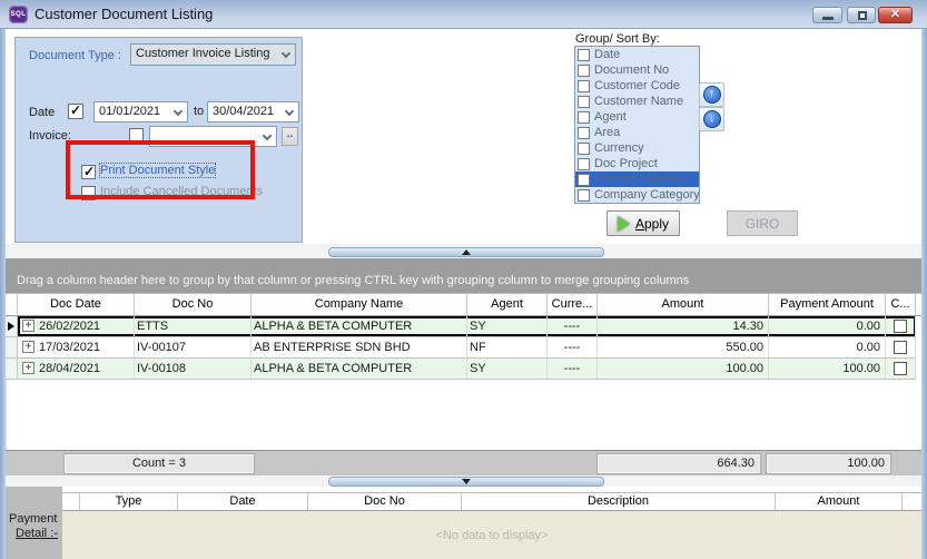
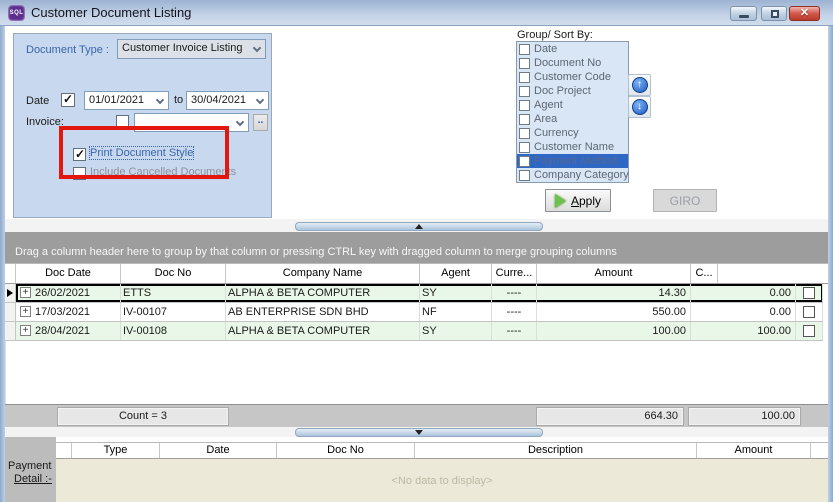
  Customer Document Listing
  Document Type :
  Customer Invoice Listing
  Date
  01/01/2021
  to
  30/04/2021
  Invoice:
  Print Document Style
  Include Cancelled Documents
  Group/ Sort By:
  Date
  Document No
  Customer Code
- Customer Name
+ Doc Project
  Agent
  Area
  Currency
- Doc Project
+ Customer Name
  Payment Method
  Company Category
  Apply
  GIRO
- Drag a column header here to group by that column or pressing CTRL key with grouping column to merge grouping columns
+ Drag a column header here to group by that column or pressing CTRL key with dragged column to merge grouping columns
  Doc Date
  Doc No
  Company Name
  Agent
  Curre...
  Amount
- Payment Amount
  C...
  26/02/2021
  ETTS
  ALPHA & BETA COMPUTER
  SY
  ----
  14.30
  0.00
  17/03/2021
  IV-00107
  AB ENTERPRISE SDN BHD
  NF
  ----
  550.00
  0.00
  28/04/2021
  IV-00108
  ALPHA & BETA COMPUTER
  SY
  ----
  100.00
  100.00
  Count = 3
  664.30
  100.00
  Payment
  Detail :-
  Type
  Date
  Doc No
  Description
  Amount
  <No data to display>
